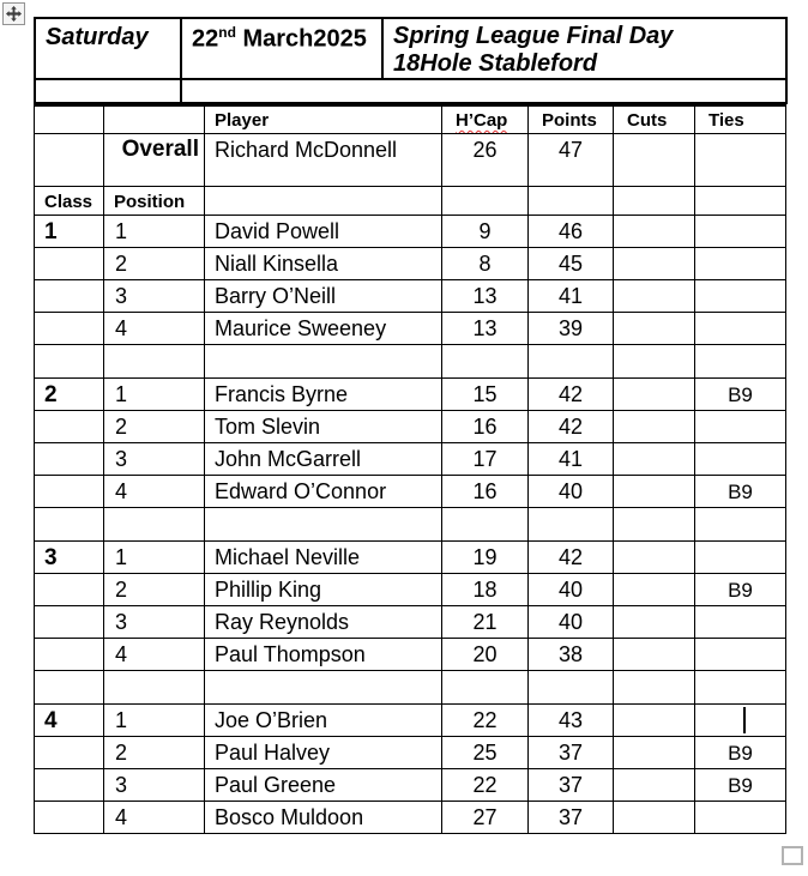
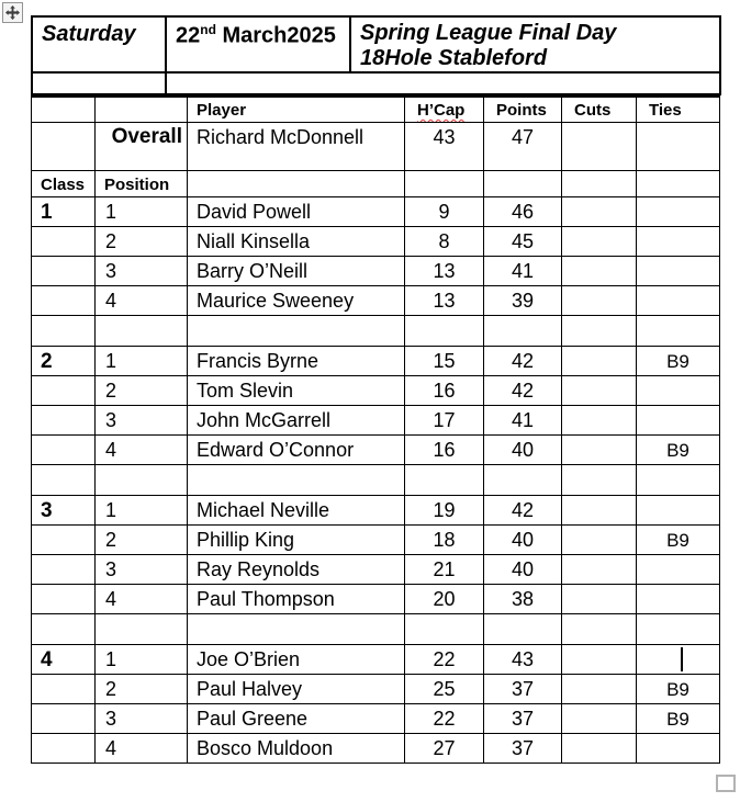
  Saturday	22nd March2025	Spring League Final Day 18Hole Stableford
  		Player	H’Cap	Points	Cuts	Ties
- 	Overall	Richard McDonnell	26	47
+ 	Overall	Richard McDonnell	43	47
  Class	Position
  1	1	David Powell	9	46
  	2	Niall Kinsella	8	45
  	3	Barry O’Neill	13	41
  	4	Maurice Sweeney	13	39
  2	1	Francis Byrne	15	42		B9
  	2	Tom Slevin	16	42
  	3	John McGarrell	17	41
  	4	Edward O’Connor	16	40		B9
  3	1	Michael Neville	19	42
  	2	Phillip King	18	40		B9
  	3	Ray Reynolds	21	40
  	4	Paul Thompson	20	38
  4	1	Joe O’Brien	22	43
  	2	Paul Halvey	25	37		B9
  	3	Paul Greene	22	37		B9
  	4	Bosco Muldoon	27	37
